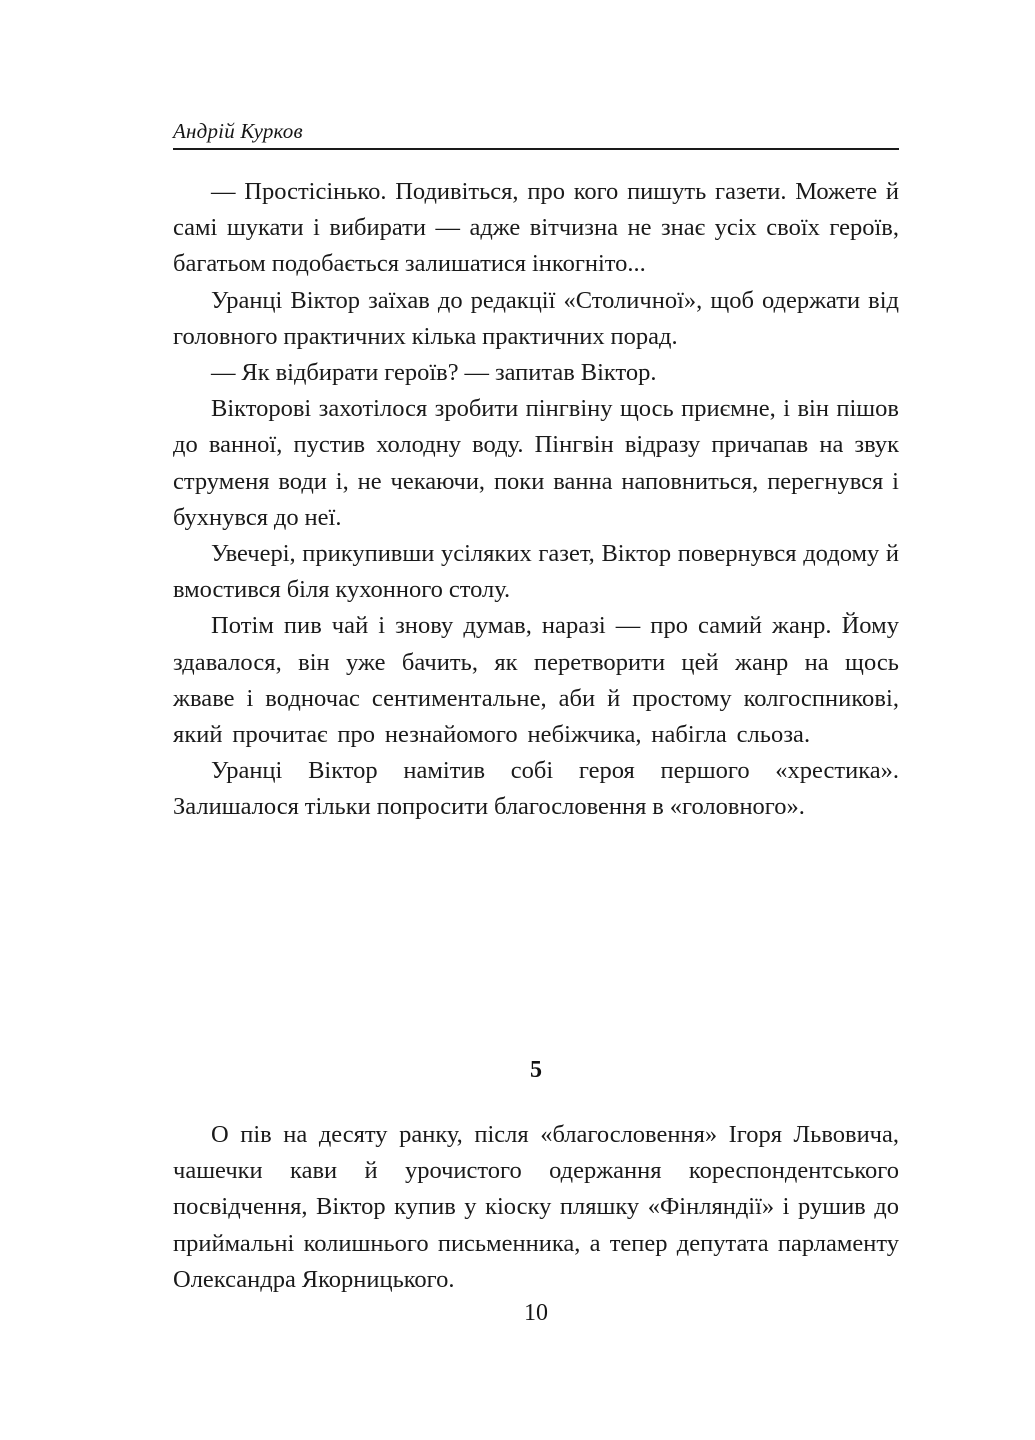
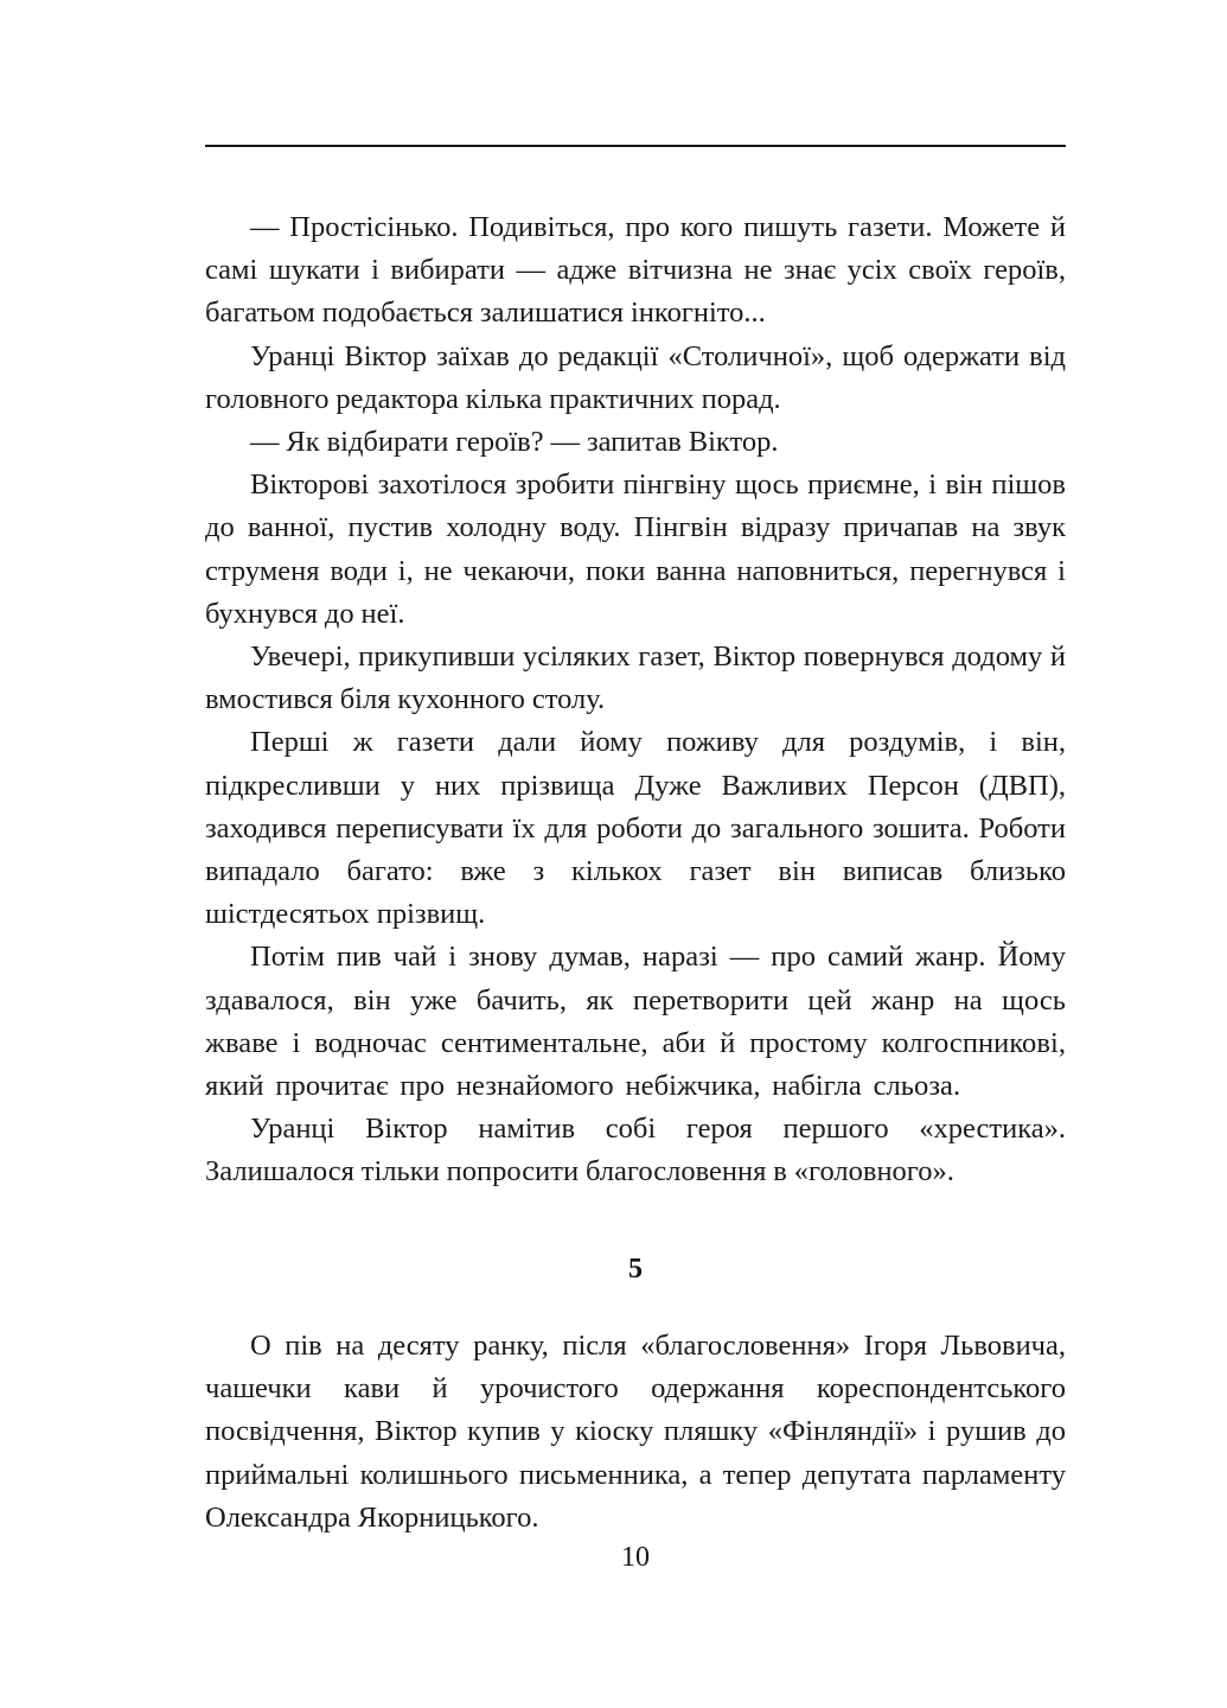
- Андрій Курков
  — Простісінько. Подивіться, про кого пишуть газети. Можете й самі шукати і вибирати — адже вітчизна не знає усіх своїх героїв, багатьом подобається залишатися інкогніто...
- Уранці Віктор заїхав до редакції «Столичної», щоб одержати від головного практичних кілька практичних порад.
+ Уранці Віктор заїхав до редакції «Столичної», щоб одержати від головного редактора кілька практичних порад.
  — Як відбирати героїв? — запитав Віктор.
  Вікторові захотілося зробити пінгвіну щось приємне, і він пішов до ванної, пустив холодну воду. Пінгвін відразу причапав на звук струменя води і, не чекаючи, поки ванна наповниться, перегнувся і бухнувся до неї.
  Увечері, прикупивши усіляких газет, Віктор повернувся додому й вмостився біля кухонного столу.
+ Перші ж газети дали йому поживу для роздумів, і він, підкресливши у них прізвища Дуже Важливих Персон (ДВП), заходився переписувати їх для роботи до загального зошита. Роботи випадало багато: вже з кількох газет він виписав близько шістдесятьох прізвищ.
  Потім пив чай і знову думав, наразі — про самий жанр. Йому здавалося, він уже бачить, як перетворити цей жанр на щось жваве і водночас сентиментальне, аби й простому колгоспникові, який прочитає про незнайомого небіжчика, набігла сльоза.
  Уранці Віктор намітив собі героя першого «хрестика». Залишалося тільки попросити благословення в «головного».
  5
  О пів на десяту ранку, після «благословення» Ігоря Львовича, чашечки кави й урочистого одержання кореспондентського посвідчення, Віктор купив у кіоску пляшку «Фінляндії» і рушив до приймальні колишнього письменника, а тепер депутата парламенту Олександра Якорницького.
  10
